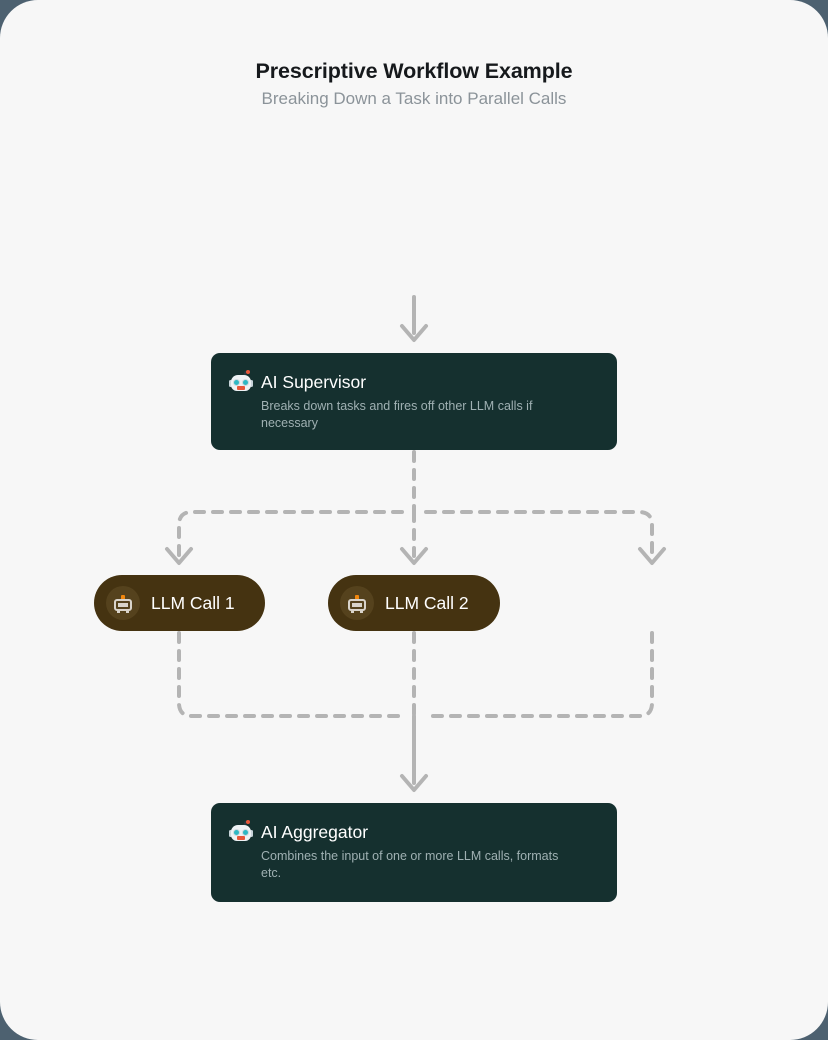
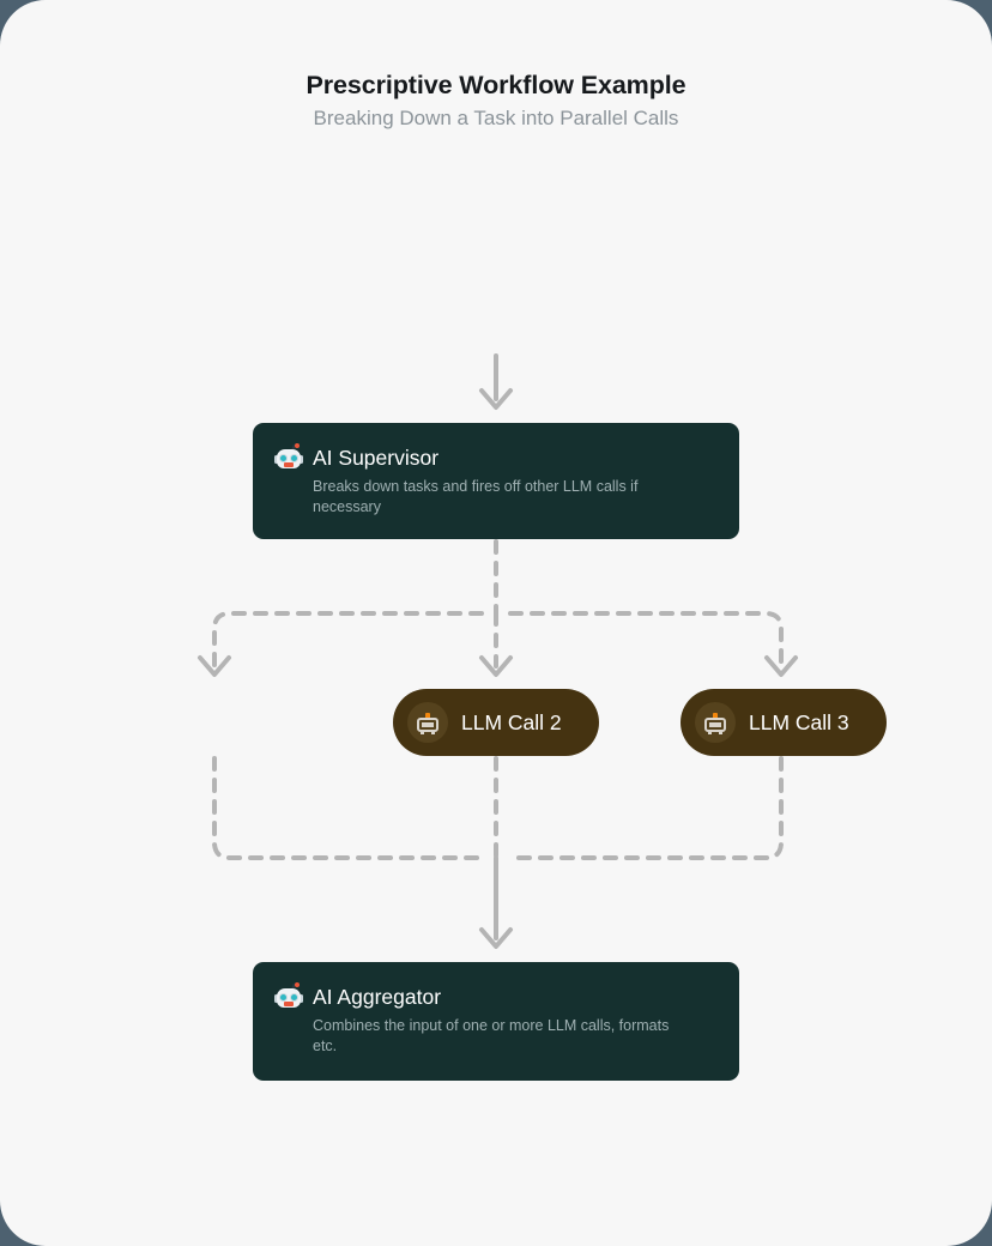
  Prescriptive Workflow Example
  Breaking Down a Task into Parallel Calls
  AI Supervisor
  Breaks down tasks and fires off other LLM calls if necessary
- LLM Call 1
  LLM Call 2
+ LLM Call 3
  AI Aggregator
  Combines the input of one or more LLM calls, formats etc.
